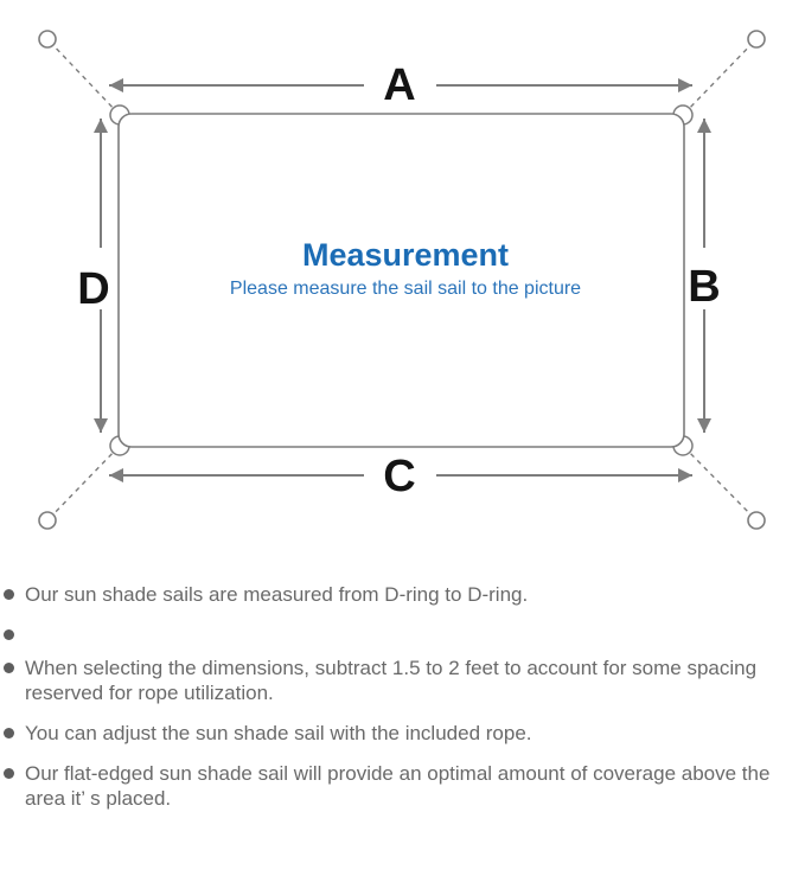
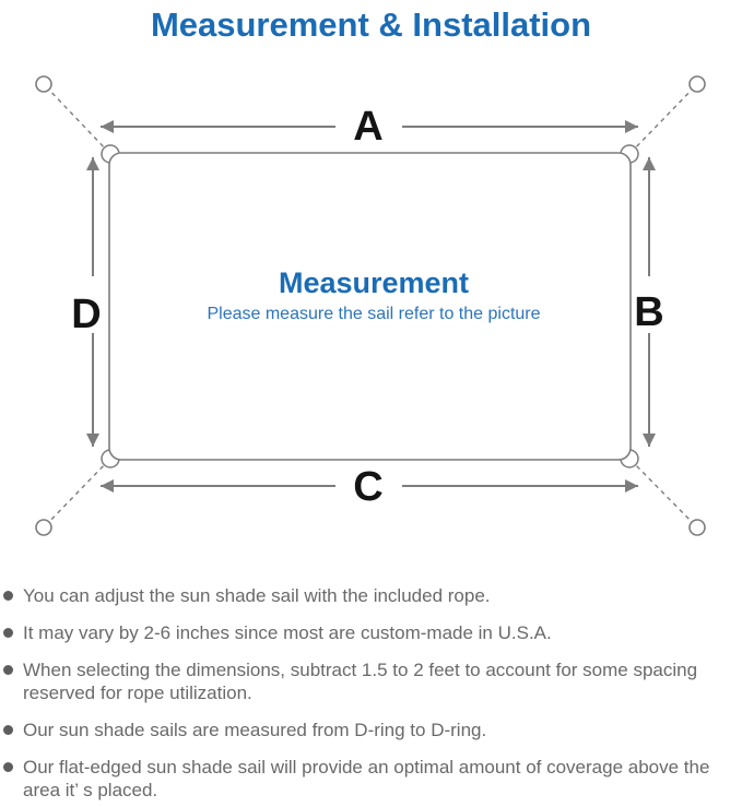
+ Measurement & Installation
  A
  B
  C
  D
  Measurement
- Please measure the sail sail to the picture
+ Please measure the sail refer to the picture
- Our sun shade sails are measured from D-ring to D-ring.
+ You can adjust the sun shade sail with the included rope.
+ It may vary by 2-6 inches since most are custom-made in U.S.A.
  When selecting the dimensions, subtract 1.5 to 2 feet to account for some spacing reserved for rope utilization.
- You can adjust the sun shade sail with the included rope.
+ Our sun shade sails are measured from D-ring to D-ring.
  Our flat-edged sun shade sail will provide an optimal amount of coverage above the area it’ s placed.
